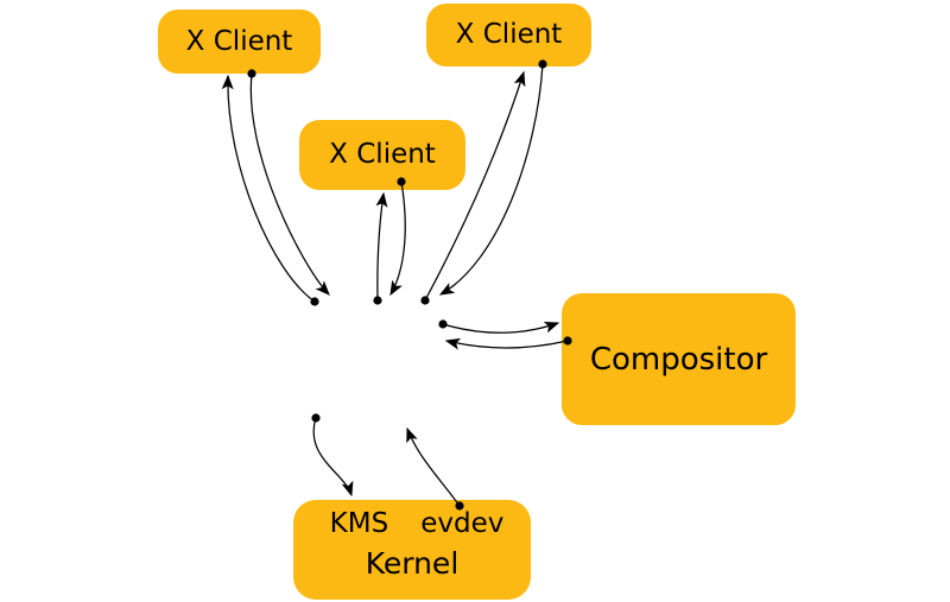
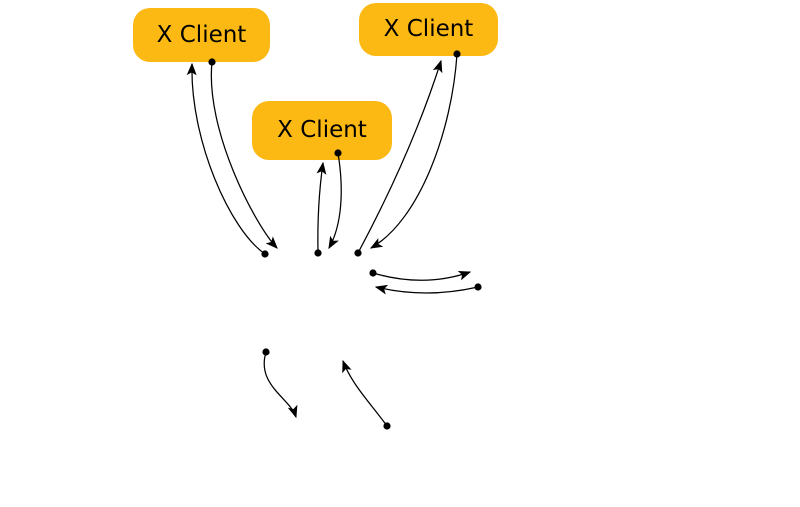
  X Client
  X Client
  X Client
- Compositor
- KMS
- evdev
- Kernel
